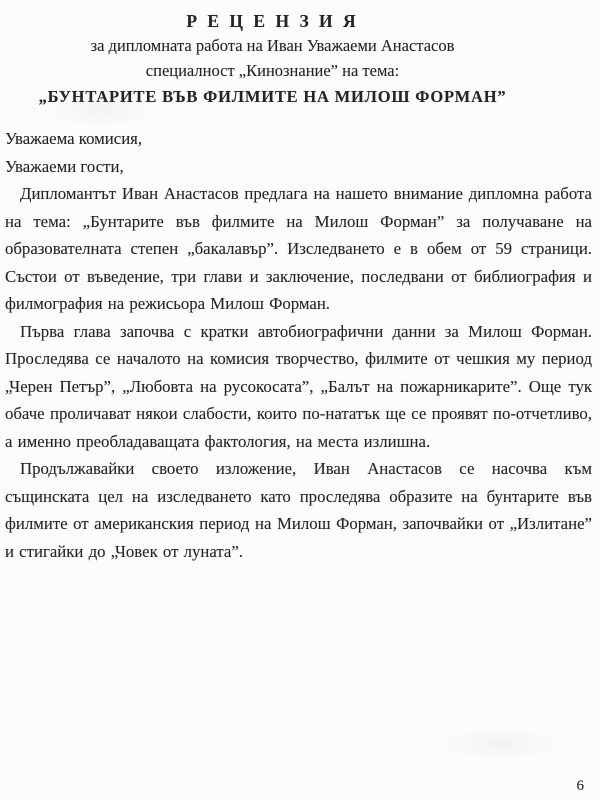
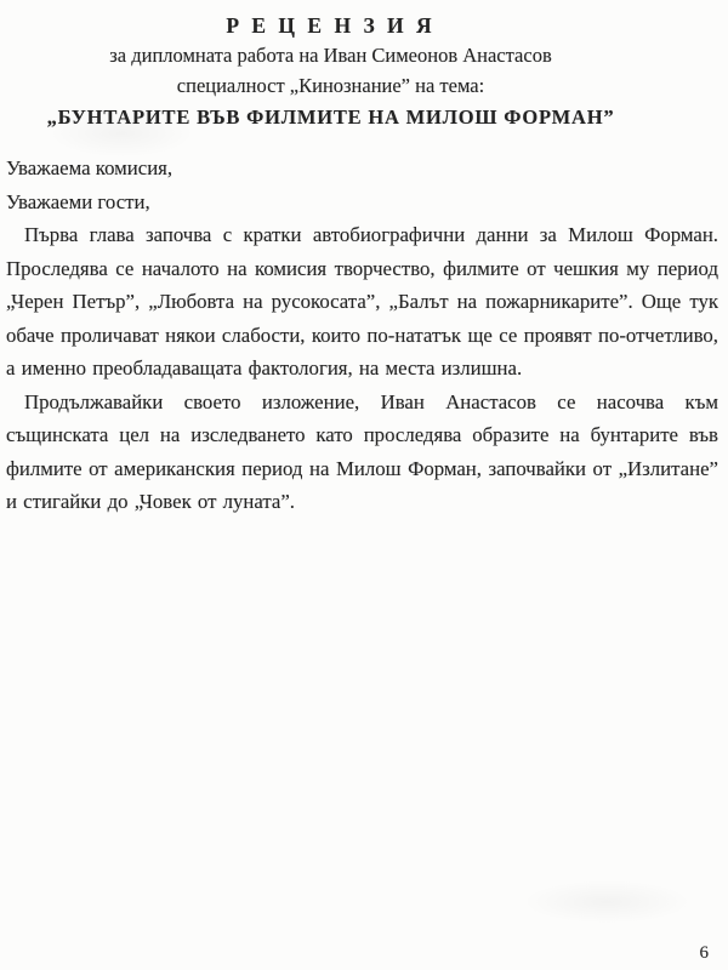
  Р Е Ц Е Н З И Я
- за дипломната работа на Иван Уважаеми Анастасов
+ за дипломната работа на Иван Симеонов Анастасов
  специалност „Кинознание” на тема:
  ВЪВ ФИЛМИТЕ НА МИЛОШ ФОРМАН”
  Уважаема комисия,
  Уважаеми гости,
- Дипломантът Иван Анастасов предлага на нашето внимание дипломна работа на тема: „Бунтарите във филмите на Милош Форман” за получаване на образователната степен „бакалавър”. Изследването е в обем от 59 страници. Състои от въведение, три глави и заключение, последвани от библиография и филмография на режисьора Милош Форман.
  Първа глава започва с кратки автобиографични данни за Милош Форман. Проследява се началото на комисия творчество, филмите от чешкия му период „Черен Петър”, „Любовта на русокосата”, „Балът на пожарникарите”. Още тук обаче проличават някои слабости, които по-нататък ще се проявят по-отчетливо, а именно преобладаващата фактология, на места излишна.
  Продължавайки своето изложение, Иван Анастасов се насочва към същинската цел на изследването като проследява образите на бунтарите във филмите от американския период на Милош Форман, започвайки от „Излитане” и стигайки до „Човек от луната”.
  6
